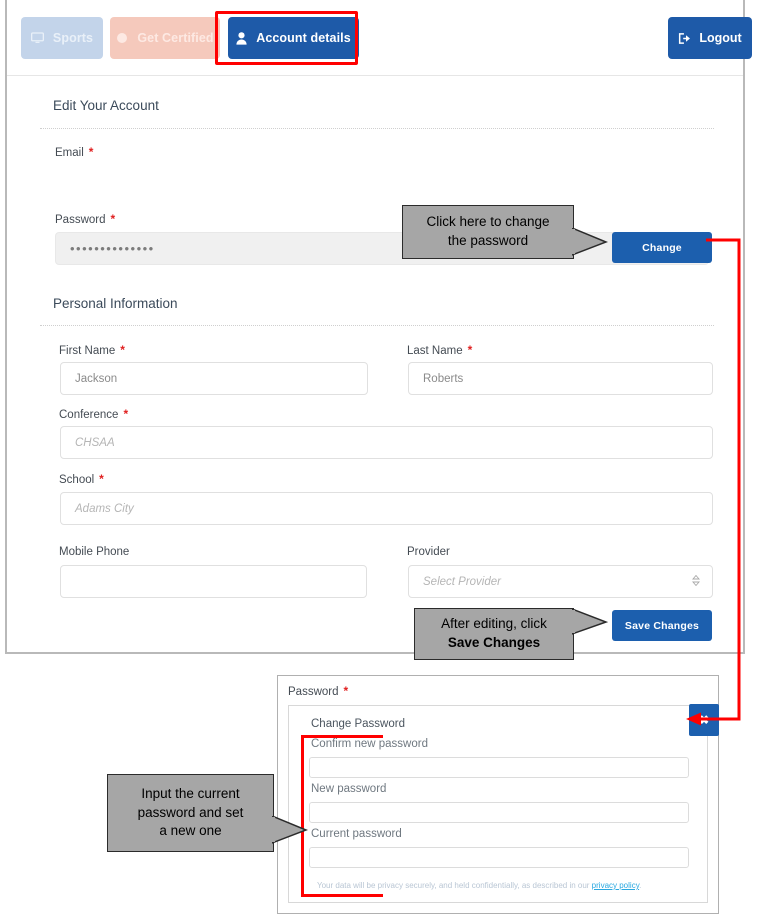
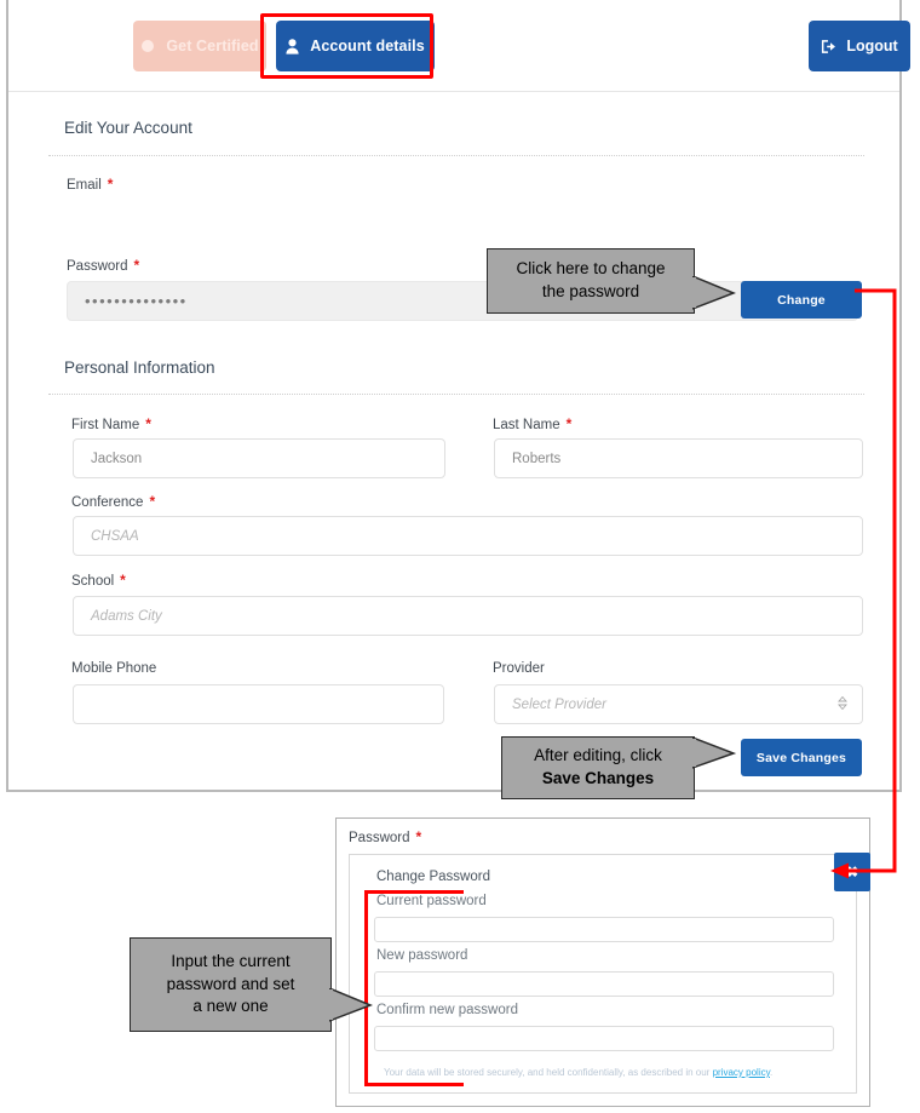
- Sports
  Get Certified
  Account details
  Logout
  Edit Your Account
  Email *
  Password *
  ••••••••••••••
  Change
  Personal Information
  First Name *
  Jackson
  Last Name *
  Roberts
  Conference *
  CHSAA
  School *
  Adams City
  Mobile Phone
  Provider
  Select Provider
  Save Changes
  Click here to change
  the password
  After editing, click
  Save Changes
  Password *
  Change Password
- Confirm new password
+ Current password
  New password
- Current password
+ Confirm new password
- Your data will be privacy securely, and held confidentially, as described in our privacy policy.
+ Your data will be stored securely, and held confidentially, as described in our privacy policy.
  Input the current
  password and set
  a new one
